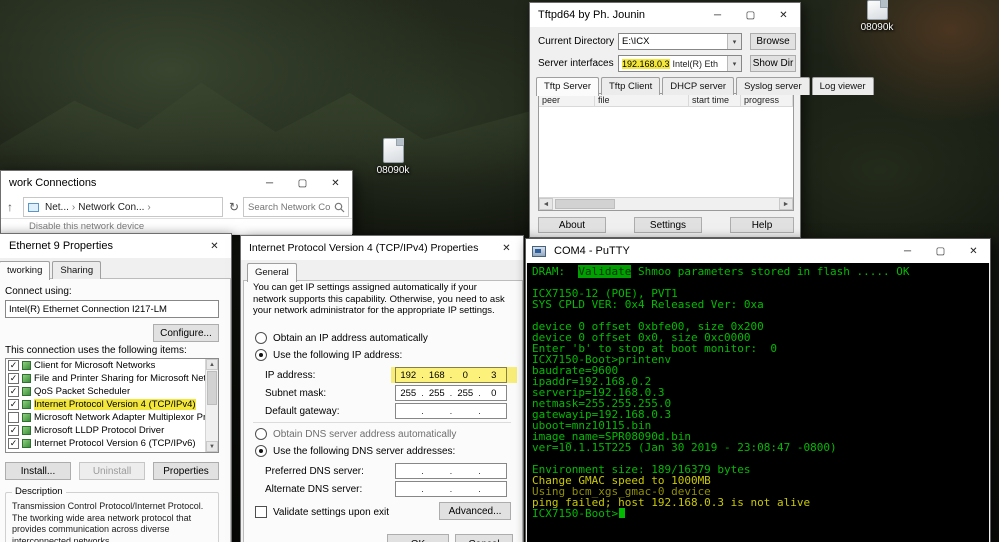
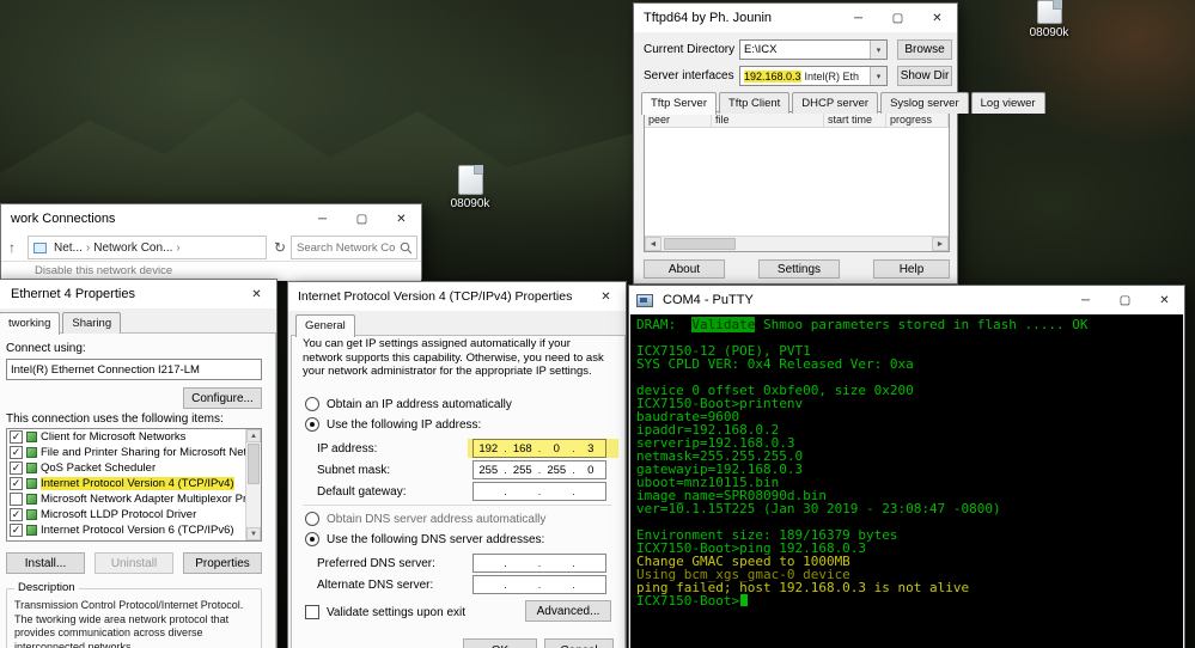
  08090k
  08090k
  work Connections
  ─
  ▢
  ✕
  ↑
  Net...
  ›
  Network Con...
  ›
  ↻
  Search Network Co
  Disable this network device
  Tftpd64 by Ph. Jounin
  ─
  ▢
  ✕
  Current Directory
  E:\ICX
  Browse
  Server interfaces
  192.168.0.3
  Intel(R) Eth
  Show Dir
  Tftp Server
  Tftp Client
  DHCP server
  Syslog server
  Log viewer
  peer
  file
  start time
  progress
  About
  Settings
  Help
- Ethernet 9 Properties
+ Ethernet 4 Properties
  ✕
  tworking
  Sharing
  Connect using:
  Intel(R) Ethernet Connection I217-LM
  Configure...
  This connection uses the following items:
  ✓
  Client for Microsoft Networks
  ✓
  File and Printer Sharing for Microsoft Ne
  ✓
  QoS Packet Scheduler
  ✓
  Internet Protocol Version 4 (TCP/IPv4)
  Microsoft Network Adapter Multiplexor P
  ✓
  Microsoft LLDP Protocol Driver
  ✓
  Internet Protocol Version 6 (TCP/IPv6)
  Install...
  Uninstall
  Properties
  Description
  Transmission Control Protocol/Internet Protocol. The tworking wide area network protocol that provides communication across diverse interconnected networks.
  Internet Protocol Version 4 (TCP/IPv4) Properties
  ✕
  General
  You can get IP settings assigned automatically if your network supports this capability. Otherwise, you need to ask your network administrator for the appropriate IP settings.
  Obtain an IP address automatically
  Use the following IP address:
  IP address:
  192
  .
  168
  .
  0
  .
  3
  Subnet mask:
  255
  .
  255
  .
  255
  .
  0
  Default gateway:
  .
  .
  .
  Obtain DNS server address automatically
  Use the following DNS server addresses:
  Preferred DNS server:
  .
  .
  .
  Alternate DNS server:
  .
  .
  .
  Validate settings upon exit
  Advanced...
  COM4 - PuTTY
  ─
  ▢
  ✕
  DRAM: Validate Shmoo parameters stored in flash ..... OK
  ICX7150-12 (POE), PVT1
  SYS CPLD VER: 0x4 Released Ver: 0xa
  device 0 offset 0xbfe00, size 0x200
- device 0 offset 0x0, size 0xc0000
- Enter 'b' to stop at boot monitor: 0
  ICX7150-Boot>printenv
  baudrate=9600
  ipaddr=192.168.0.2
  serverip=192.168.0.3
  netmask=255.255.255.0
  gatewayip=192.168.0.3
  uboot=mnz10115.bin
  image_name=SPR08090d.bin
  ver=10.1.15T225 (Jan 30 2019 - 23:08:47 -0800)
  Environment size: 189/16379 bytes
+ ICX7150-Boot>ping 192.168.0.3
  Change GMAC speed to 1000MB
  Using bcm_xgs_gmac-0 device
  ping failed; host 192.168.0.3 is not alive
  ICX7150-Boot>
